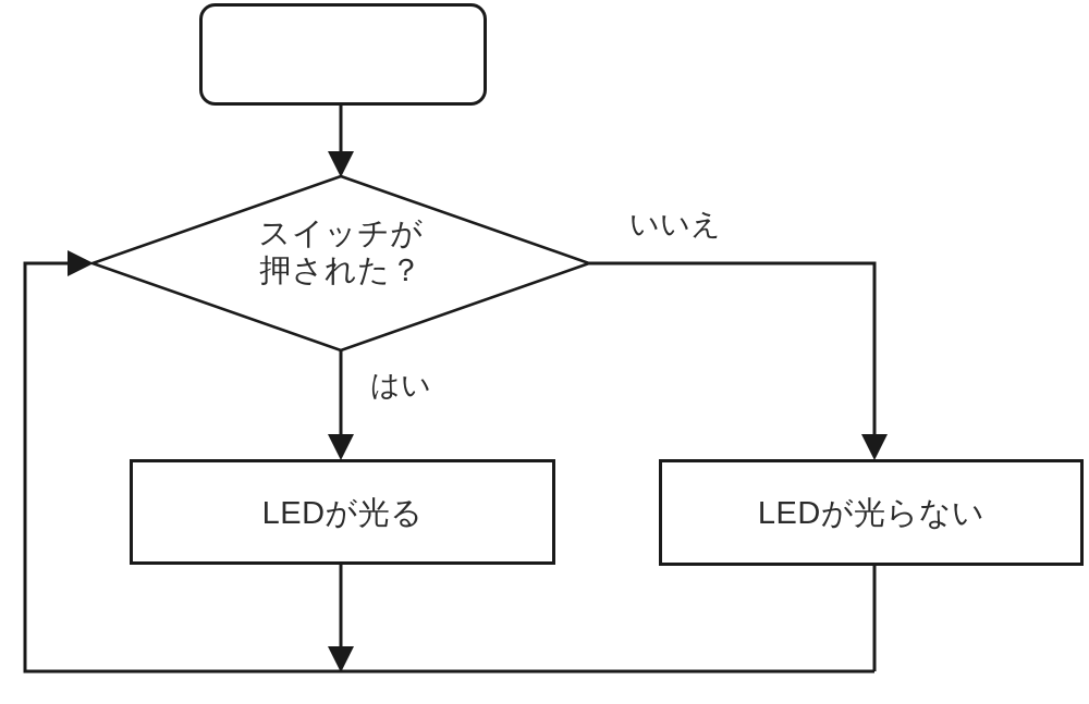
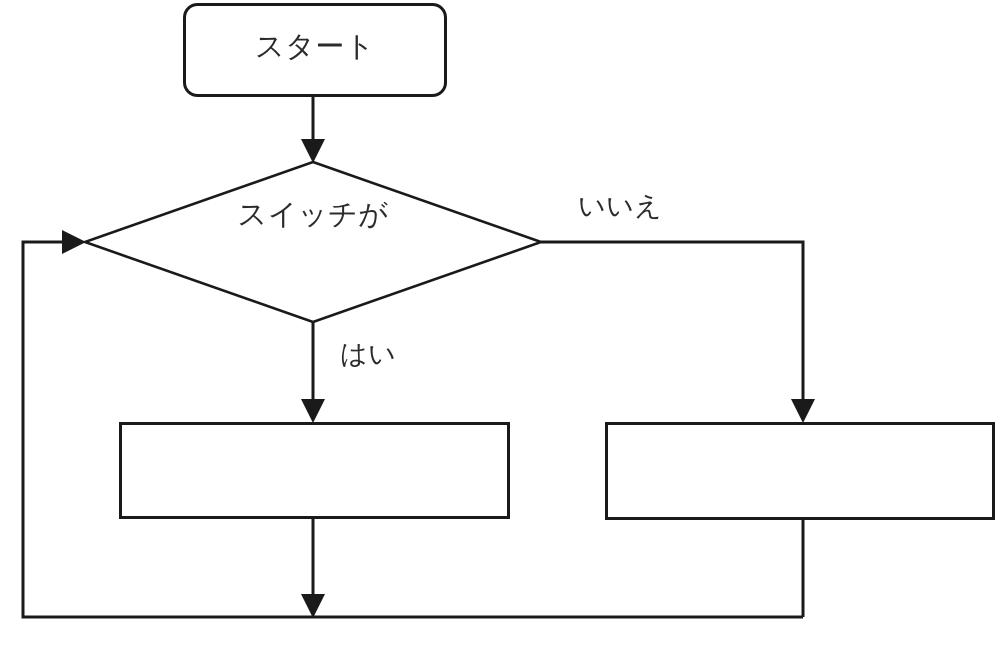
+ スタート
  スイッチが
- 押された？
- LEDが光る
- LEDが光らない
  いいえ
  はい
